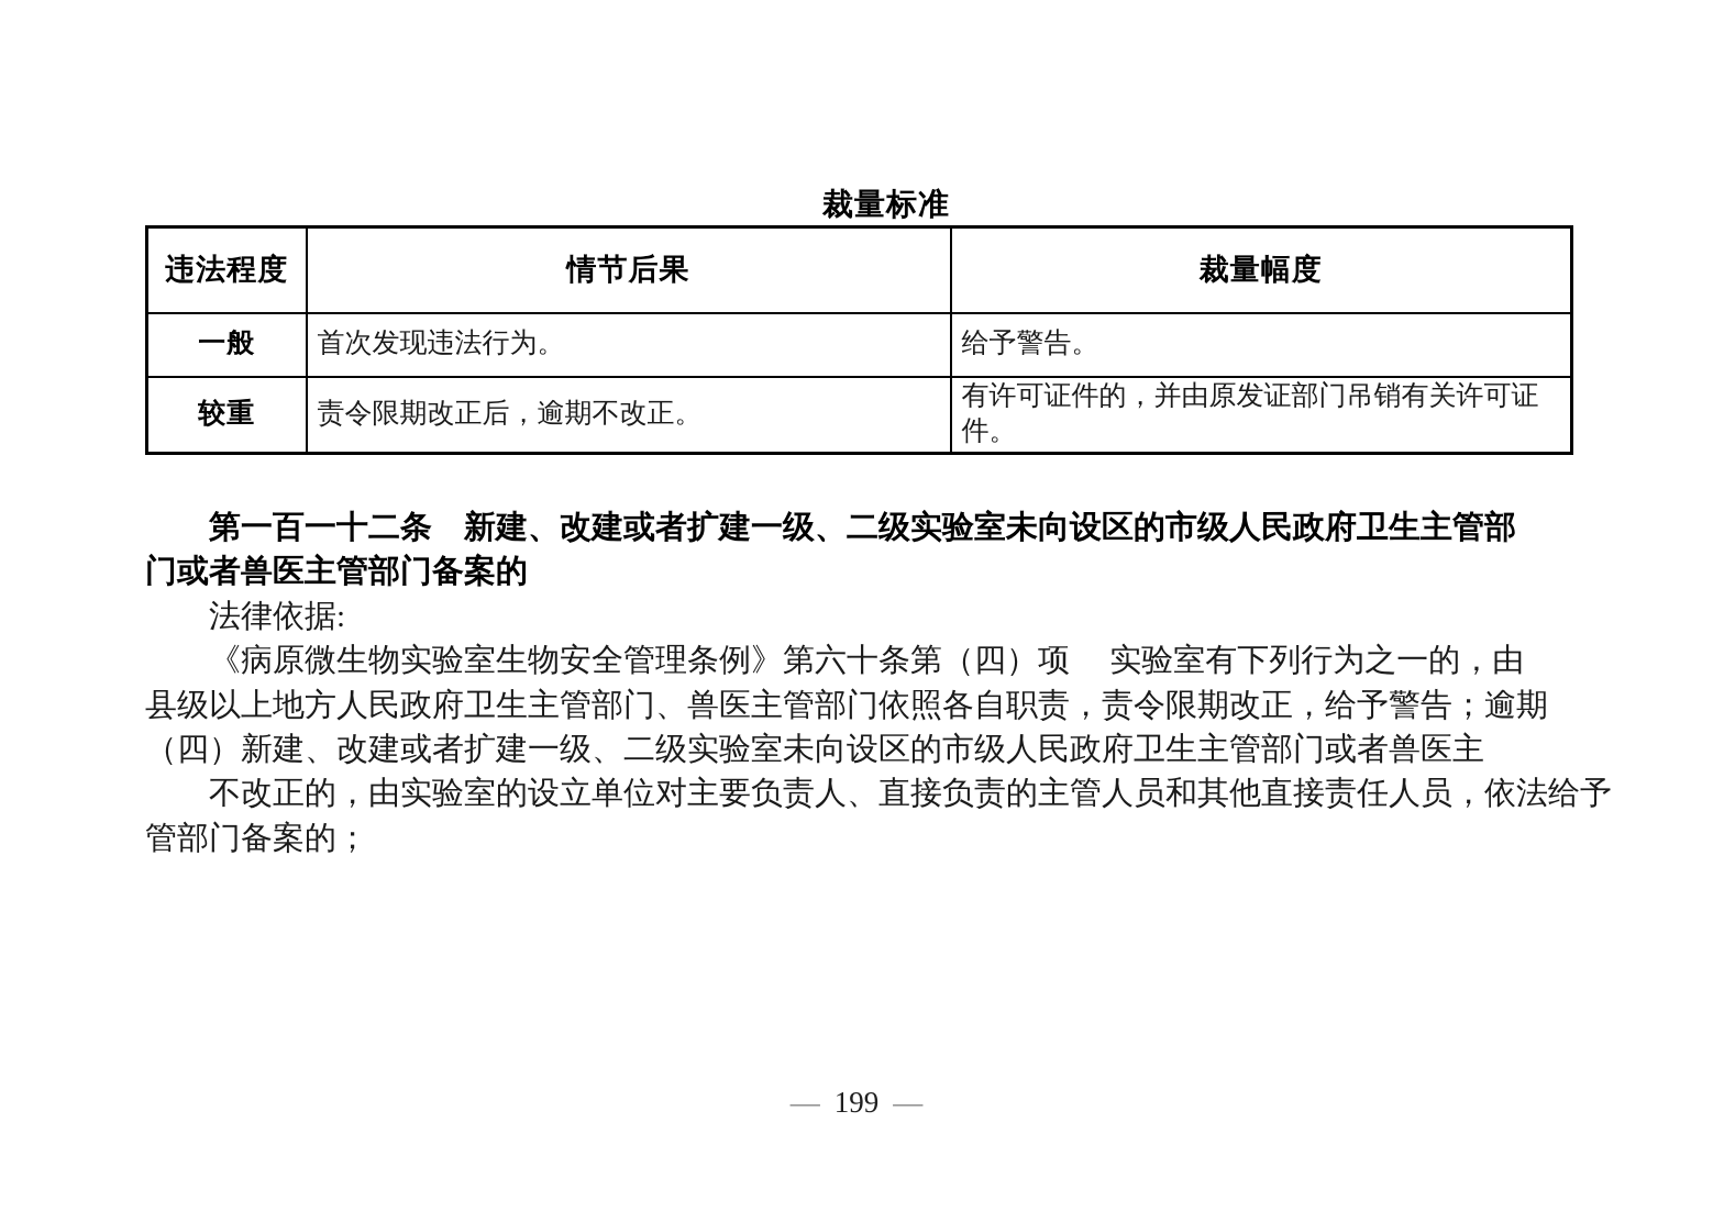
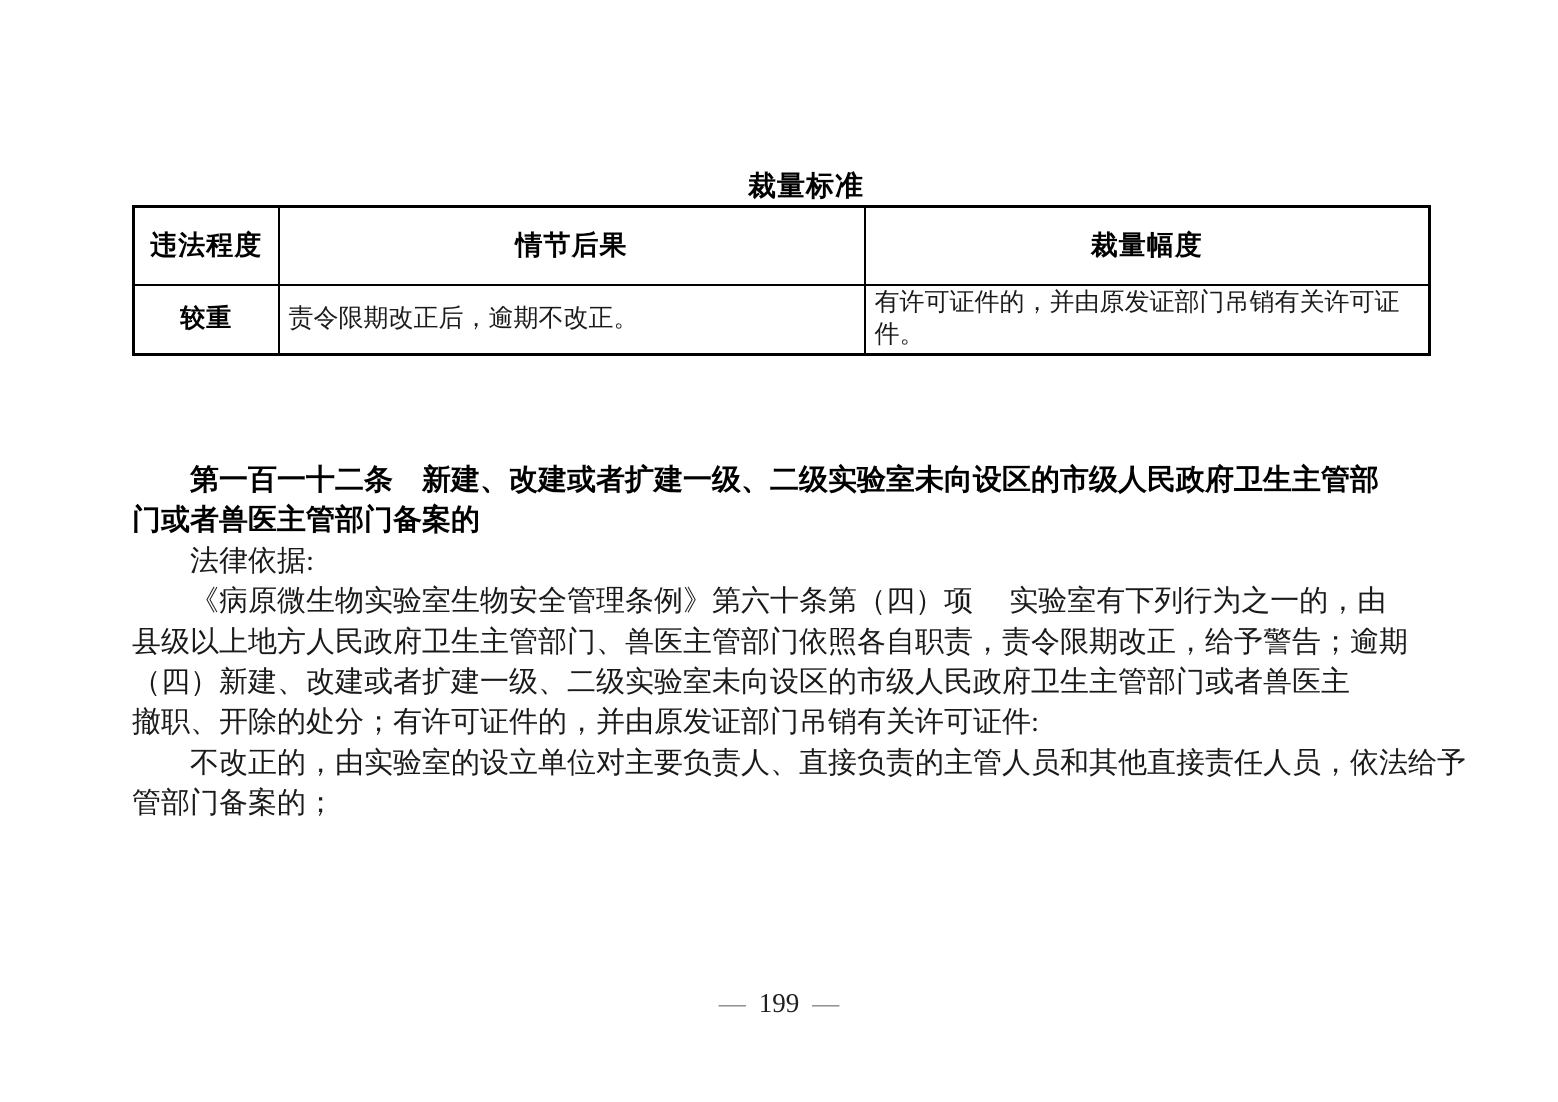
  裁量标准
  违法程度	情节后果	裁量幅度
- 一般	首次发现违法行为。	给予警告。
  较重	责令限期改正后，逾期不改正。	有许可证件的，并由原发证部门吊销有关许可证件。
  第一百一十二条 新建、改建或者扩建一级、二级实验室未向设区的市级人民政府卫生主管部
  门或者兽医主管部门备案的
  法律依据:
  《病原微生物实验室生物安全管理条例》第六十条第（四）项 实验室有下列行为之一的，由
  县级以上地方人民政府卫生主管部门、兽医主管部门依照各自职责，责令限期改正，给予警告；逾期
  （四）新建、改建或者扩建一级、二级实验室未向设区的市级人民政府卫生主管部门或者兽医主
+ 撤职、开除的处分；有许可证件的，并由原发证部门吊销有关许可证件:
  不改正的，由实验室的设立单位对主要负责人、直接负责的主管人员和其他直接责任人员，依法给予
  管部门备案的；
  — 199 —
